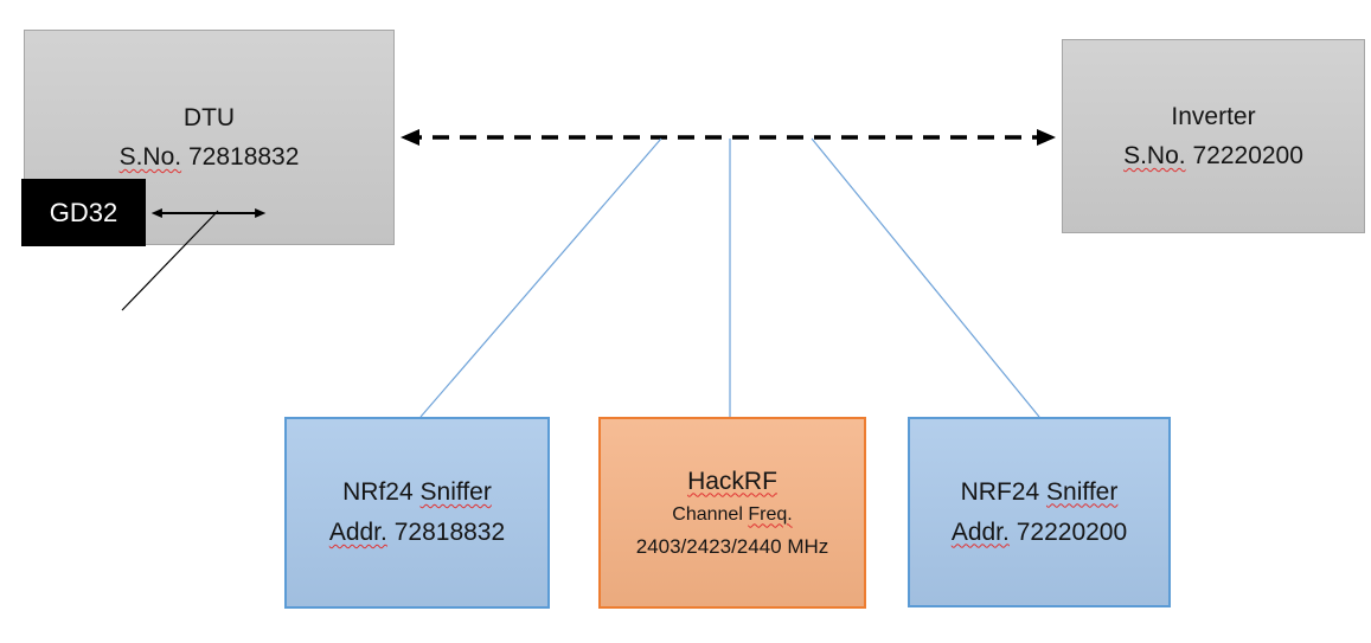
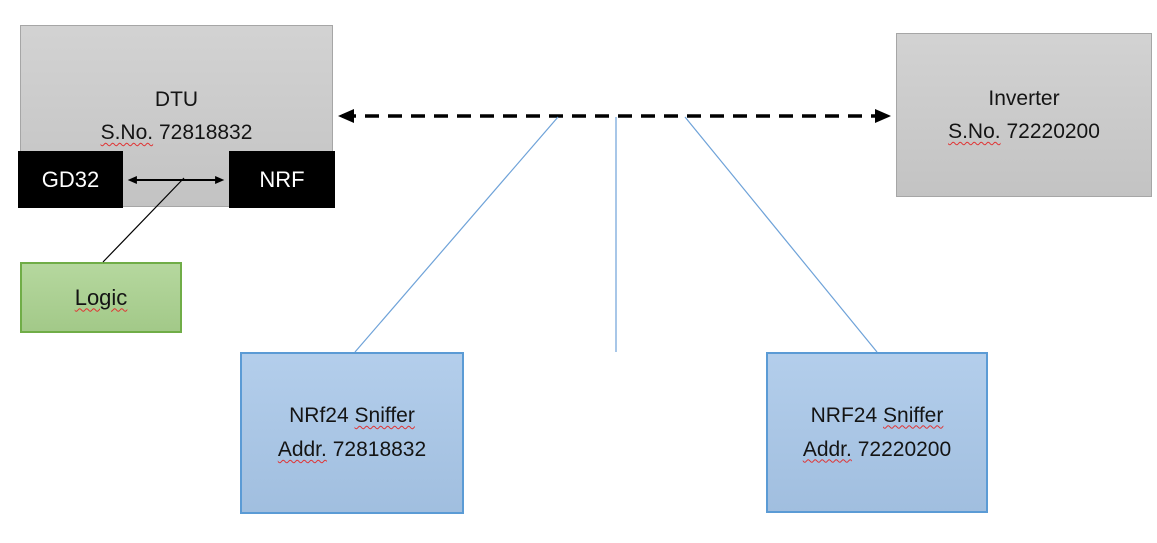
  DTU
  S.No.
  72818832
  GD32
+ NRF
+ Logic
  Inverter
  S.No.
  72220200
  NRf24
  Sniffer
  Addr.
  72818832
- HackRF
- Channel
- Freq.
- 2403/2423/2440 MHz
  NRF24
  Sniffer
  Addr.
  72220200
